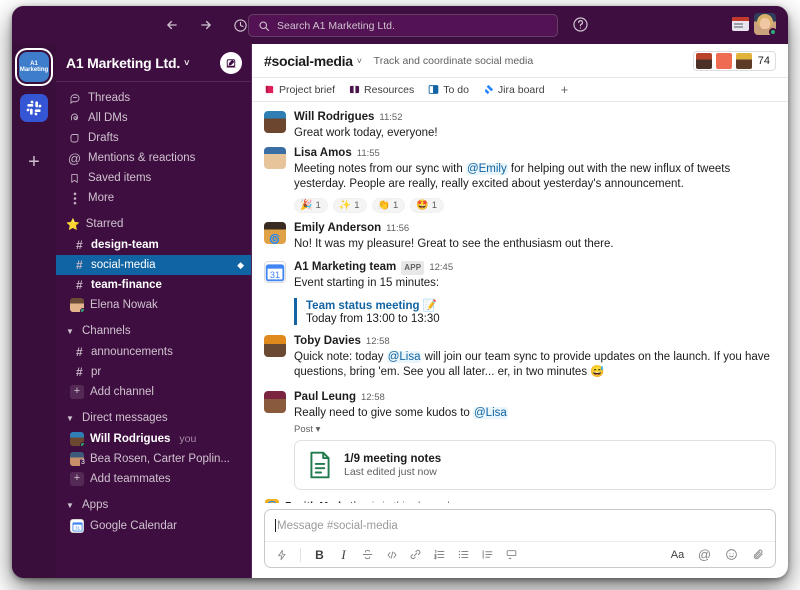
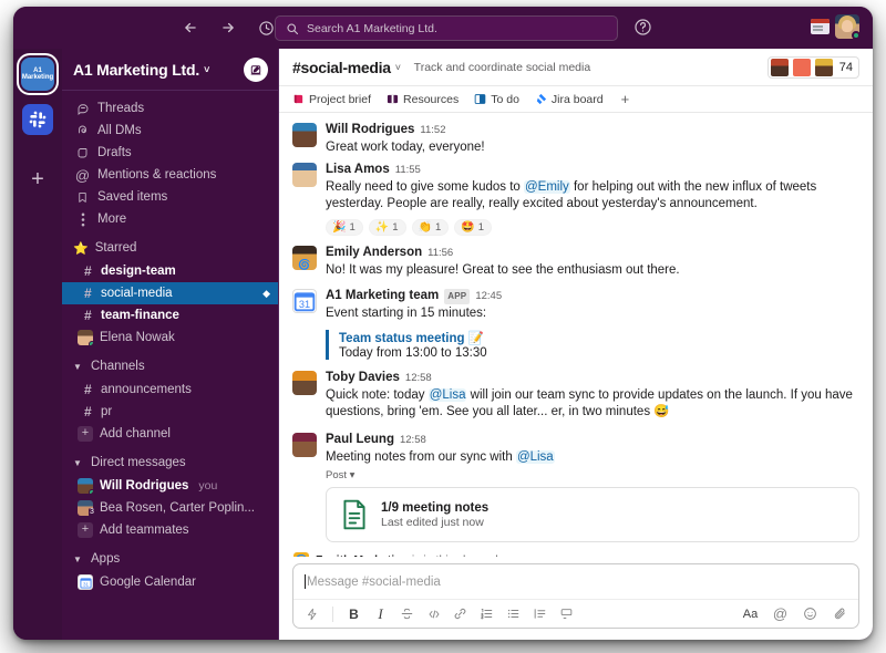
  Search A1 Marketing Ltd.
  +
  A1 Marketing Ltd.
  ˅
  Threads
  All DMs
  Drafts
  @
  Mentions & reactions
  Saved items
  More
  ⭐
  Starred
  #
  design-team
  #
  social-media
  ◆
  #
  team-finance
  Elena Nowak
  ▼
  Channels
  #
  announcements
  #
  pr
  +
  Add channel
  ▼
  Direct messages
  Will Rodrigues
  you
  Bea Rosen, Carter Poplin...
  +
  Add teammates
  ▼
  Apps
  Google Calendar
  #social-media
  ˅
  Track and coordinate social media
  74
  Project brief
  Resources
  To do
  Jira board
  +
  Will Rodrigues
  11:52
  Great work today, everyone!
  Lisa Amos
  11:55
- Meeting notes from our sync with @Emily for helping out with the new influx of tweets yesterday. People are really, really excited about yesterday's announcement.
+ Really need to give some kudos to @Emily for helping out with the new influx of tweets yesterday. People are really, really excited about yesterday's announcement.
  🎉
  1
  ✨
  1
  👏
  1
  🤩
  1
  🌀
  Emily Anderson
  11:56
  No! It was my pleasure! Great to see the enthusiasm out there.
  31
  A1 Marketing team
  APP
  12:45
  Event starting in 15 minutes:
  Team status meeting 📝
  Today from 13:00 to 13:30
  Toby Davies
  12:58
  Quick note: today @Lisa will join our team sync to provide updates on the launch. If you have questions, bring 'em. See you all later... er, in two minutes 😅
  Paul Leung
  12:58
- Really need to give some kudos to @Lisa
+ Meeting notes from our sync with @Lisa
  Post ▾
  1/9 meeting notes
  Last edited just now
  Message #social-media
  B
  I
  Aa
  @
